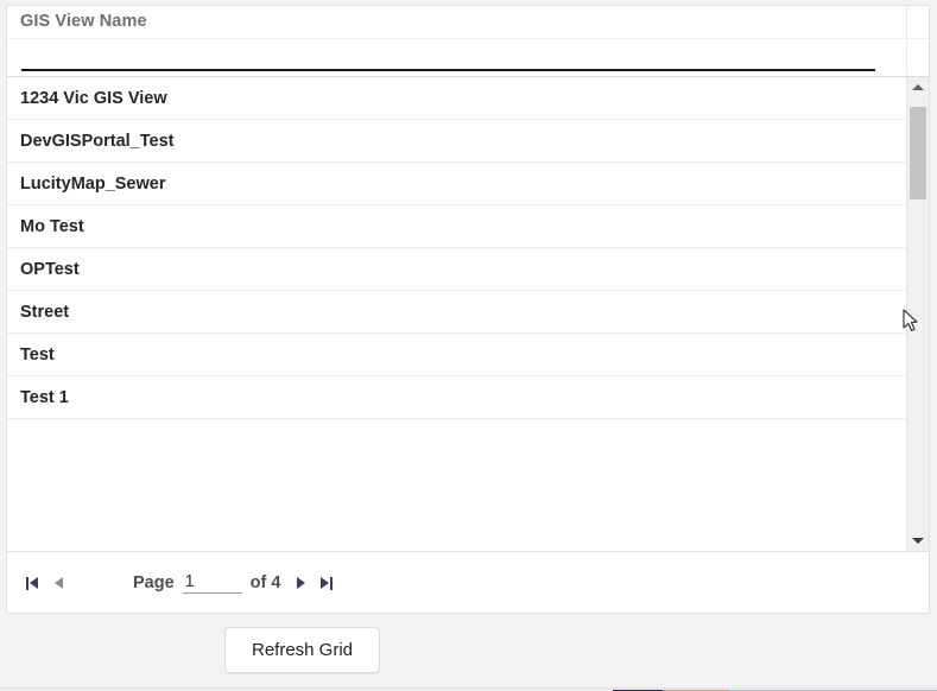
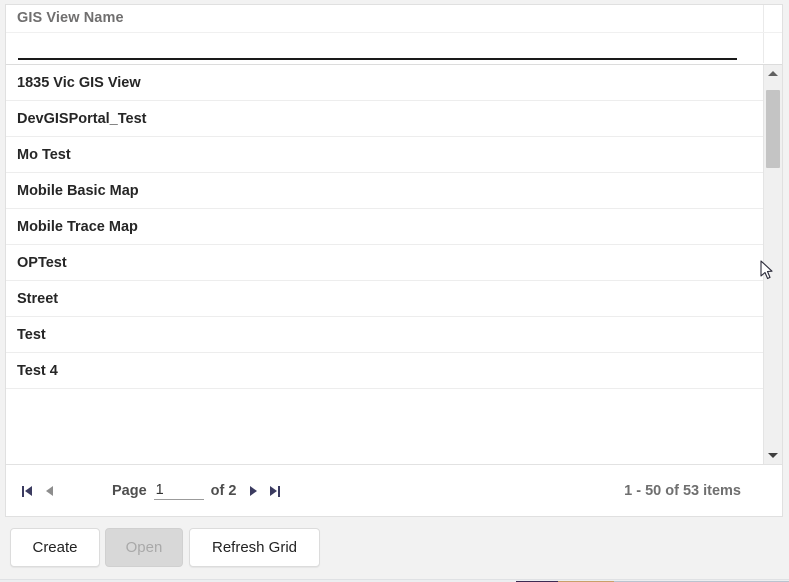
  GIS View Name
- 1234 Vic GIS View
+ 1835 Vic GIS View
  DevGISPortal_Test
- LucityMap_Sewer
  Mo Test
+ Mobile Basic Map
+ Mobile Trace Map
  OPTest
  Street
  Test
- Test 1
+ Test 4
  Page
  1
- of 4
+ of 2
+ 1 - 50 of 53 items
+ Create
+ Open
  Refresh Grid
